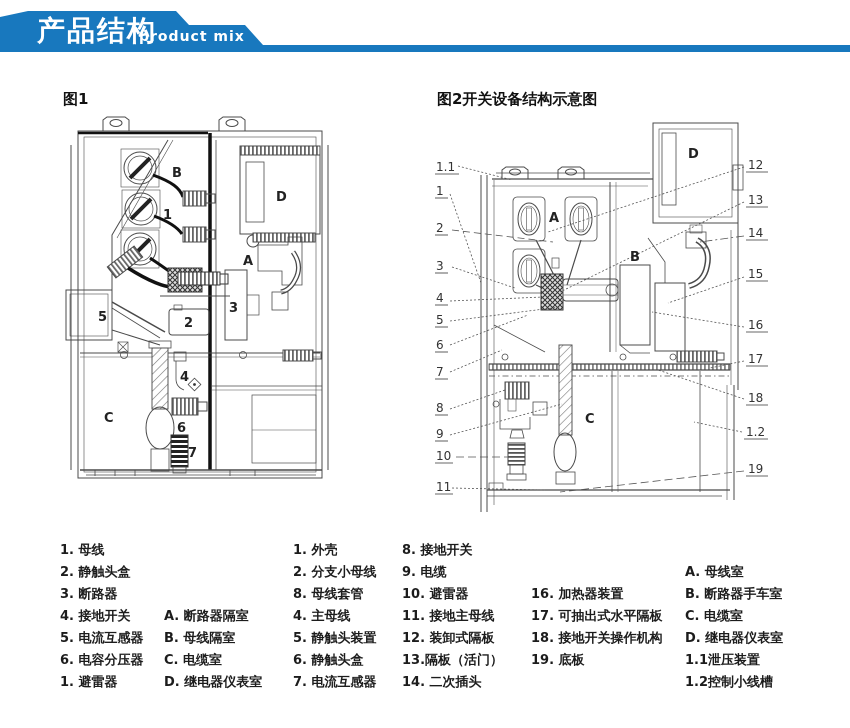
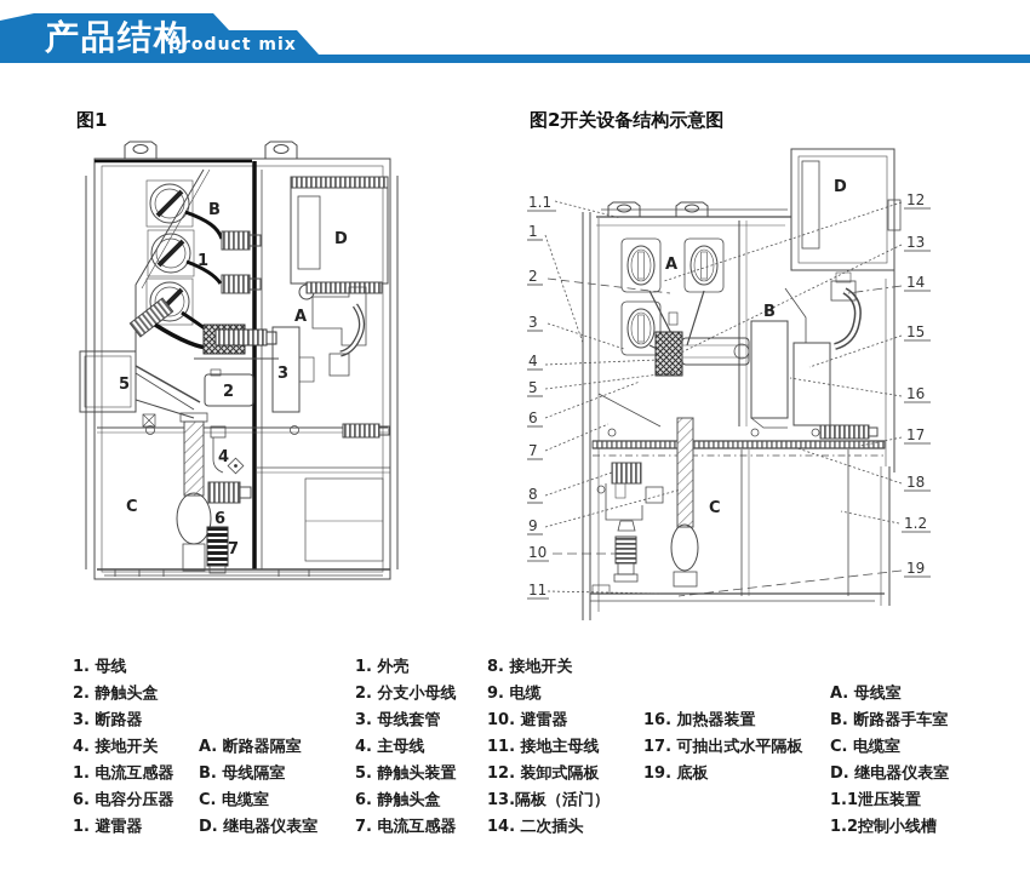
  产品结构
  product mix
  图1
  图2开关设备结构示意图
  B
  1
  D
  A
  5
  2
  3
  4
  C
  6
  7
  1.1
  1
  2
  3
  4
  5
  6
  7
  8
  9
  10
  11
  12
  13
  14
  15
  16
  17
  18
  1.2
  19
  D
  A
  B
  C
  1. 母线
  2. 静触头盒
  3. 断路器
  4. 接地开关
- 5. 电流互感器
+ 1. 电流互感器
  6. 电容分压器
  1. 避雷器
  A. 断路器隔室
  B. 母线隔室
  C. 电缆室
  D. 继电器仪表室
  1. 外壳
  2. 分支小母线
- 8. 母线套管
+ 3. 母线套管
  4. 主母线
  5. 静触头装置
  6. 静触头盒
  7. 电流互感器
  8. 接地开关
  9. 电缆
  10. 避雷器
  11. 接地主母线
  12. 装卸式隔板
  13.隔板（活门）
  14. 二次插头
  16. 加热器装置
  17. 可抽出式水平隔板
- 18. 接地开关操作机构
  19. 底板
  A. 母线室
  B. 断路器手车室
  C. 电缆室
  D. 继电器仪表室
  1.1泄压装置
  1.2控制小线槽
